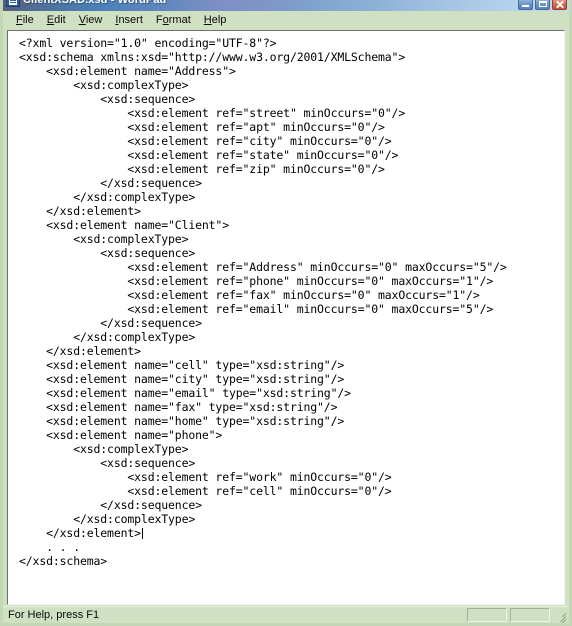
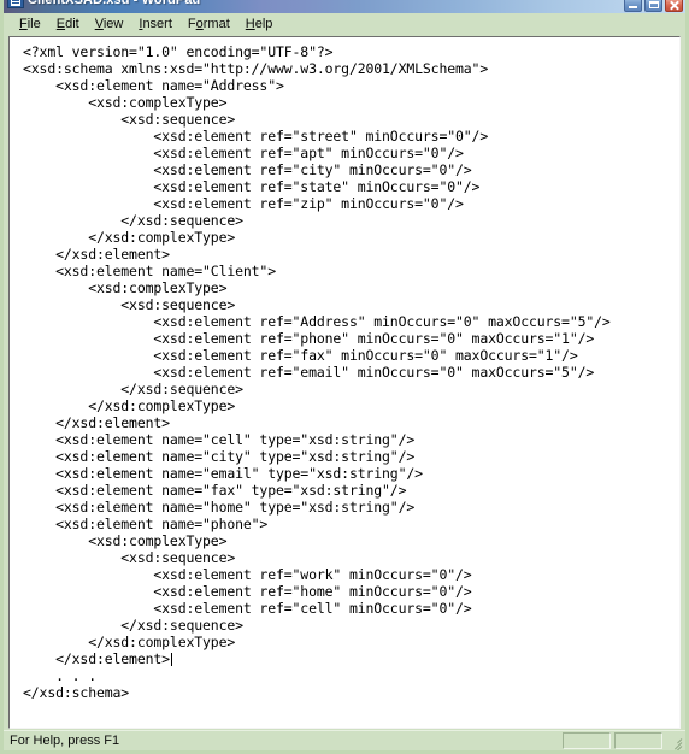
  ClientXSAD.xsd - WordPad
  File
  Edit
  View
  Insert
  Format
  Help
  <?xml version="1.0" encoding="UTF-8"?>
  <xsd:schema xmlns:xsd="http://www.w3.org/2001/XMLSchema">
  <xsd:element name="Address">
  <xsd:complexType>
  <xsd:sequence>
  <xsd:element ref="street" minOccurs="0"/>
  <xsd:element ref="apt" minOccurs="0"/>
  <xsd:element ref="city" minOccurs="0"/>
  <xsd:element ref="state" minOccurs="0"/>
  <xsd:element ref="zip" minOccurs="0"/>
  </xsd:sequence>
  </xsd:complexType>
  </xsd:element>
  <xsd:element name="Client">
  <xsd:complexType>
  <xsd:sequence>
  <xsd:element ref="Address" minOccurs="0" maxOccurs="5"/>
  <xsd:element ref="phone" minOccurs="0" maxOccurs="1"/>
  <xsd:element ref="fax" minOccurs="0" maxOccurs="1"/>
  <xsd:element ref="email" minOccurs="0" maxOccurs="5"/>
  </xsd:sequence>
  </xsd:complexType>
  </xsd:element>
  <xsd:element name="cell" type="xsd:string"/>
  <xsd:element name="city" type="xsd:string"/>
  <xsd:element name="email" type="xsd:string"/>
  <xsd:element name="fax" type="xsd:string"/>
  <xsd:element name="home" type="xsd:string"/>
  <xsd:element name="phone">
  <xsd:complexType>
  <xsd:sequence>
  <xsd:element ref="work" minOccurs="0"/>
+ <xsd:element ref="home" minOccurs="0"/>
  <xsd:element ref="cell" minOccurs="0"/>
  </xsd:sequence>
  </xsd:complexType>
  </xsd:element>
  . . .
  </xsd:schema>
  For Help, press F1
